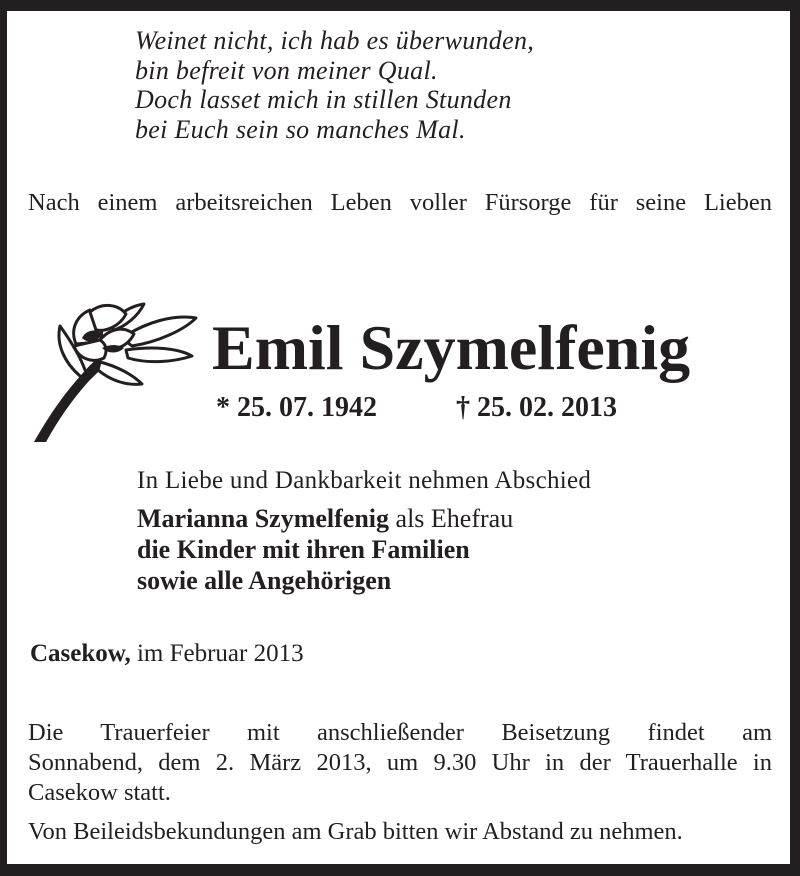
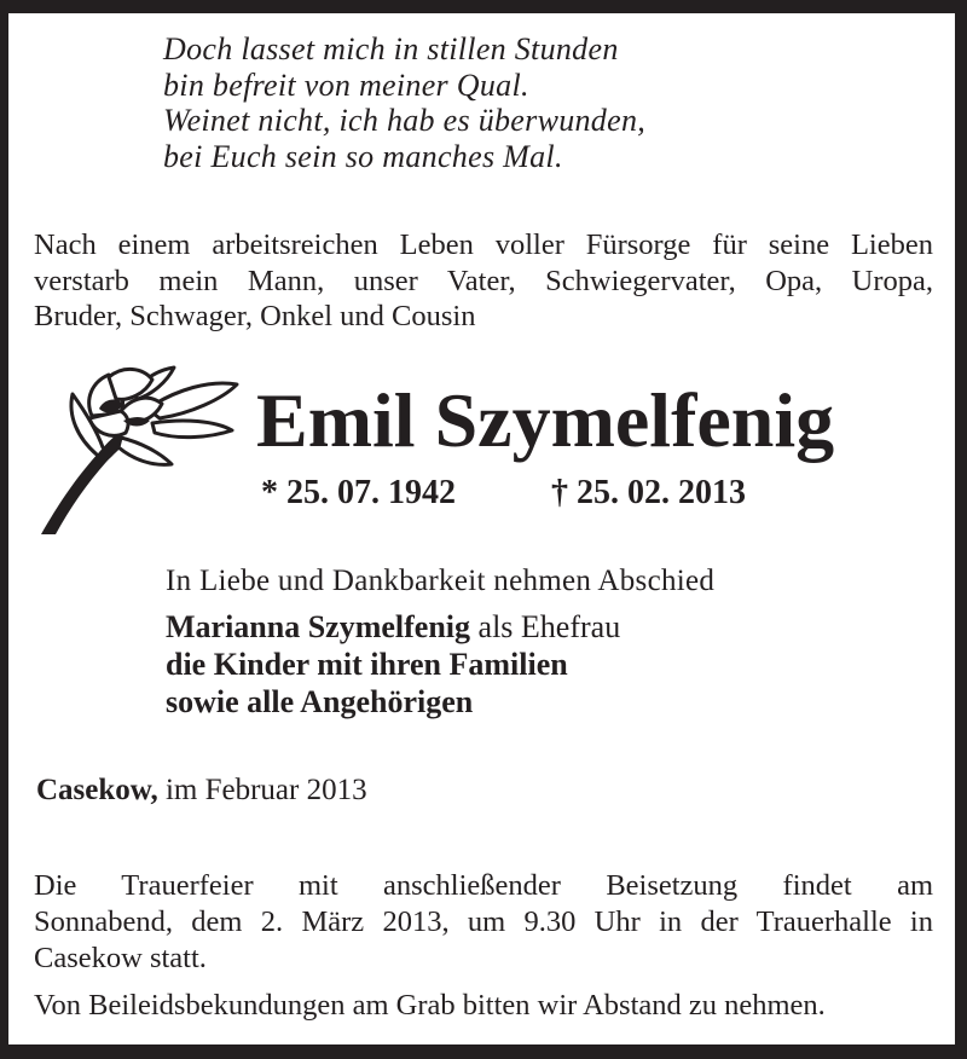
- Weinet nicht, ich hab es überwunden,
+ Doch lasset mich in stillen Stunden
  bin befreit von meiner Qual.
- Doch lasset mich in stillen Stunden
+ Weinet nicht, ich hab es überwunden,
  bei Euch sein so manches Mal.
  Nach einem arbeitsreichen Leben voller Fürsorge für seine Lieben
+ verstarb mein Mann, unser Vater, Schwiegervater, Opa, Uropa,
+ Bruder, Schwager, Onkel und Cousin
  Emil Szymelfenig
  * 25. 07. 1942 † 25. 02. 2013
  In Liebe und Dankbarkeit nehmen Abschied
  Marianna Szymelfenig als Ehefrau
  die Kinder mit ihren Familien
  sowie alle Angehörigen
  Casekow, im Februar 2013
  Die Trauerfeier mit anschließender Beisetzung findet am
  Sonnabend, dem 2. März 2013, um 9.30 Uhr in der Trauerhalle in
  Casekow statt.
  Von Beileidsbekundungen am Grab bitten wir Abstand zu nehmen.
